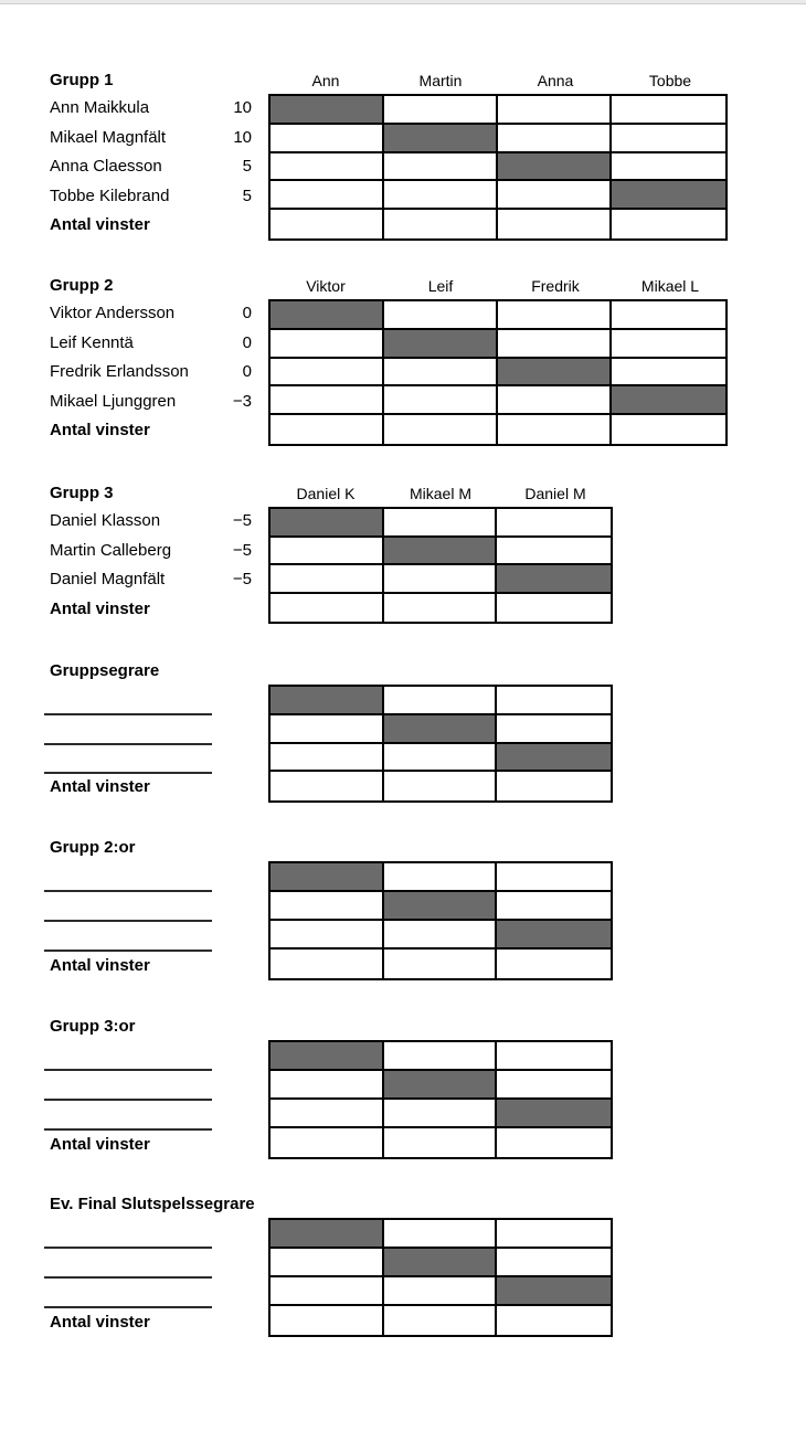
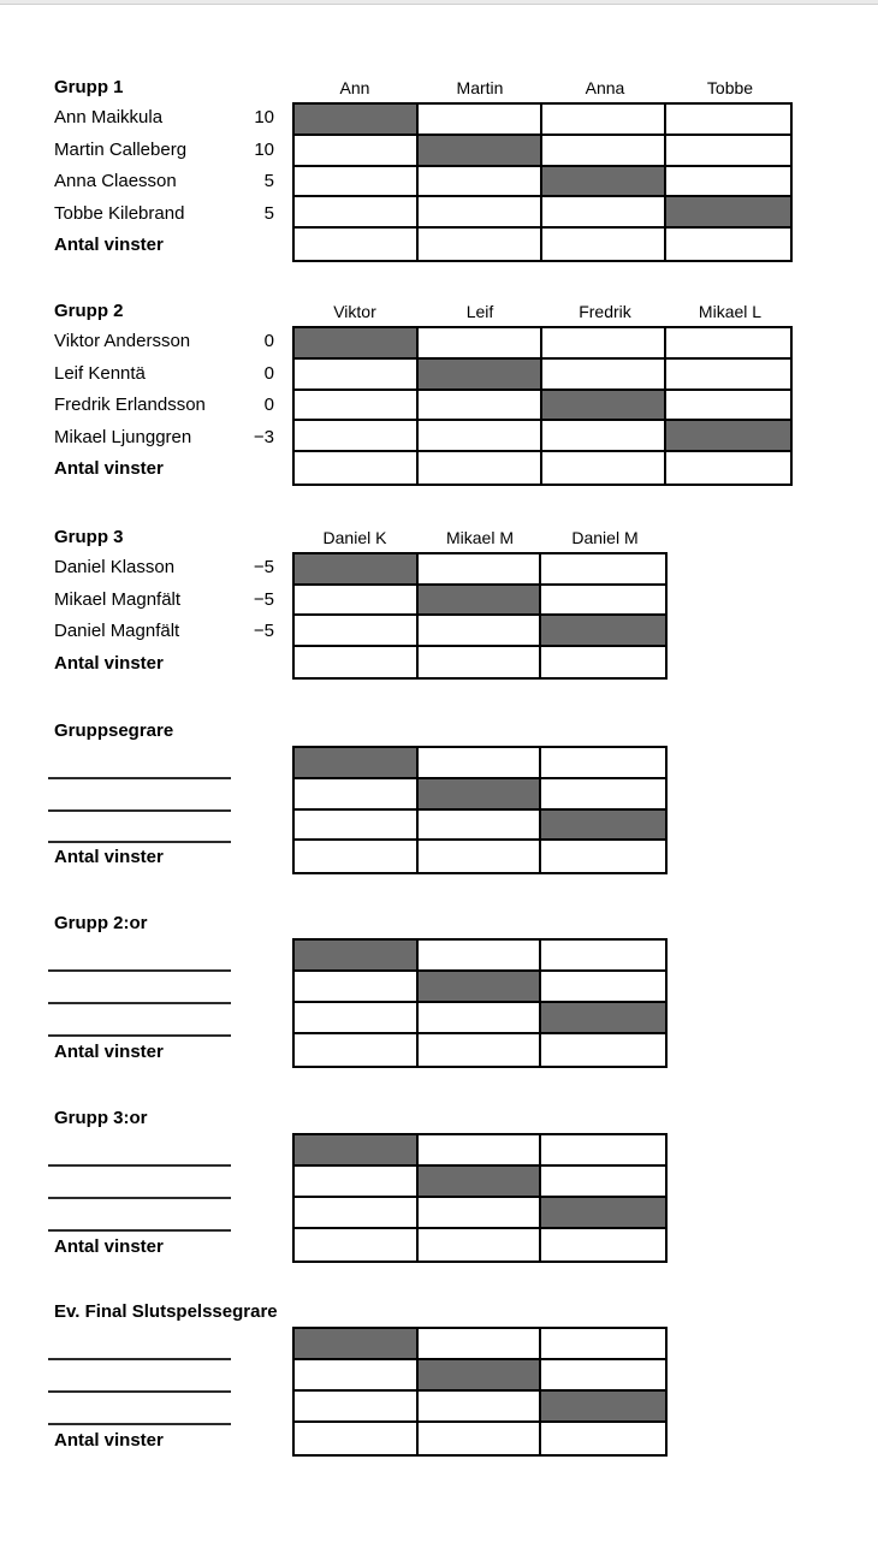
  Grupp 1
  Ann
  Martin
  Anna
  Tobbe
  Ann Maikkula
  10
- Mikael Magnfält
+ Martin Calleberg
  10
  Anna Claesson
  5
  Tobbe Kilebrand
  5
  Antal vinster
  Grupp 2
  Viktor
  Leif
  Fredrik
  Mikael L
  Viktor Andersson
  0
  Leif Kenntä
  0
  Fredrik Erlandsson
  0
  Mikael Ljunggren
  −3
  Antal vinster
  Grupp 3
  Daniel K
  Mikael M
  Daniel M
  Daniel Klasson
  −5
- Martin Calleberg
+ Mikael Magnfält
  −5
  Daniel Magnfält
  −5
  Antal vinster
  Gruppsegrare
  Antal vinster
  Grupp 2:or
  Antal vinster
  Grupp 3:or
  Antal vinster
  Ev. Final Slutspelssegrare
  Antal vinster
